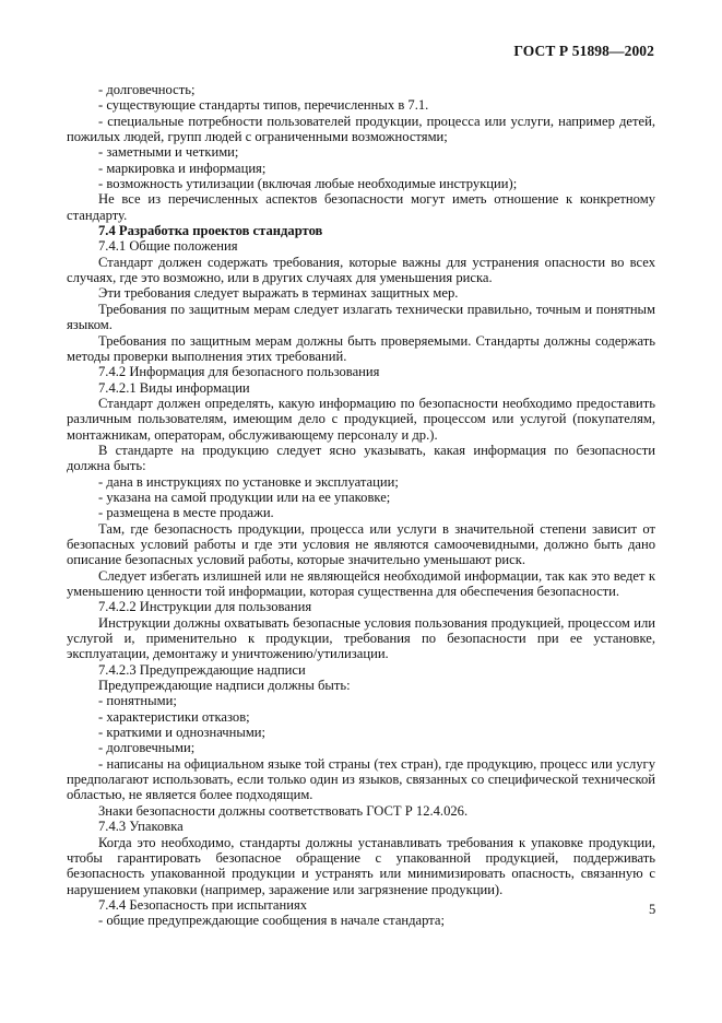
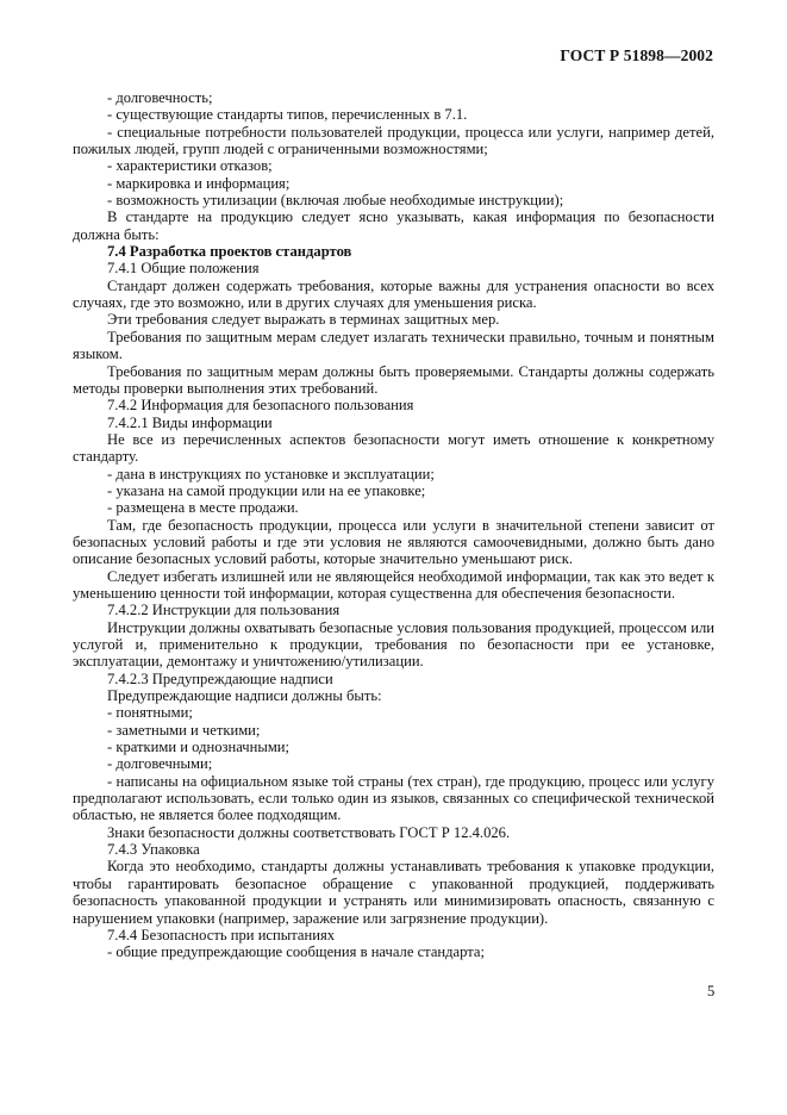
  ГОСТ Р 51898—2002
  - долговечность;
  - существующие стандарты типов, перечисленных в 7.1.
  - специальные потребности пользователей продукции, процесса или услуги, например детей, пожилых людей, групп людей с ограниченными возможностями;
- - заметными и четкими;
+ - характеристики отказов;
  - маркировка и информация;
  - возможность утилизации (включая любые необходимые инструкции);
- Не все из перечисленных аспектов безопасности могут иметь отношение к конкретному стандарту.
+ В стандарте на продукцию следует ясно указывать, какая информация по безопасности должна быть:
  7.4 Разработка проектов стандартов
  7.4.1 Общие положения
  Стандарт должен содержать требования, которые важны для устранения опасности во всех случаях, где это возможно, или в других случаях для уменьшения риска.
  Эти требования следует выражать в терминах защитных мер.
  Требования по защитным мерам следует излагать технически правильно, точным и понятным языком.
  Требования по защитным мерам должны быть проверяемыми. Стандарты должны содержать методы проверки выполнения этих требований.
  7.4.2 Информация для безопасного пользования
  7.4.2.1 Виды информации
- Стандарт должен определять, какую информацию по безопасности необходимо предоставить различным пользователям, имеющим дело с продукцией, процессом или услугой (покупателям, монтажникам, операторам, обслуживающему персоналу и др.).
- В стандарте на продукцию следует ясно указывать, какая информация по безопасности должна быть:
+ Не все из перечисленных аспектов безопасности могут иметь отношение к конкретному стандарту.
  - дана в инструкциях по установке и эксплуатации;
  - указана на самой продукции или на ее упаковке;
  - размещена в месте продажи.
  Там, где безопасность продукции, процесса или услуги в значительной степени зависит от безопасных условий работы и где эти условия не являются самоочевидными, должно быть дано описание безопасных условий работы, которые значительно уменьшают риск.
  Следует избегать излишней или не являющейся необходимой информации, так как это ведет к уменьшению ценности той информации, которая существенна для обеспечения безопасности.
  7.4.2.2 Инструкции для пользования
  Инструкции должны охватывать безопасные условия пользования продукцией, процессом или услугой и, применительно к продукции, требования по безопасности при ее установке, эксплуатации, демонтажу и уничтожению/утилизации.
  7.4.2.3 Предупреждающие надписи
  Предупреждающие надписи должны быть:
  - понятными;
- - характеристики отказов;
+ - заметными и четкими;
  - краткими и однозначными;
  - долговечными;
  - написаны на официальном языке той страны (тех стран), где продукцию, процесс или услугу предполагают использовать, если только один из языков, связанных со специфической технической областью, не является более подходящим.
  Знаки безопасности должны соответствовать ГОСТ Р 12.4.026.
  7.4.3 Упаковка
  Когда это необходимо, стандарты должны устанавливать требования к упаковке продукции, чтобы гарантировать безопасное обращение с упакованной продукцией, поддерживать безопасность упакованной продукции и устранять или минимизировать опасность, связанную с нарушением упаковки (например, заражение или загрязнение продукции).
  7.4.4 Безопасность при испытаниях
  - общие предупреждающие сообщения в начале стандарта;
  5
